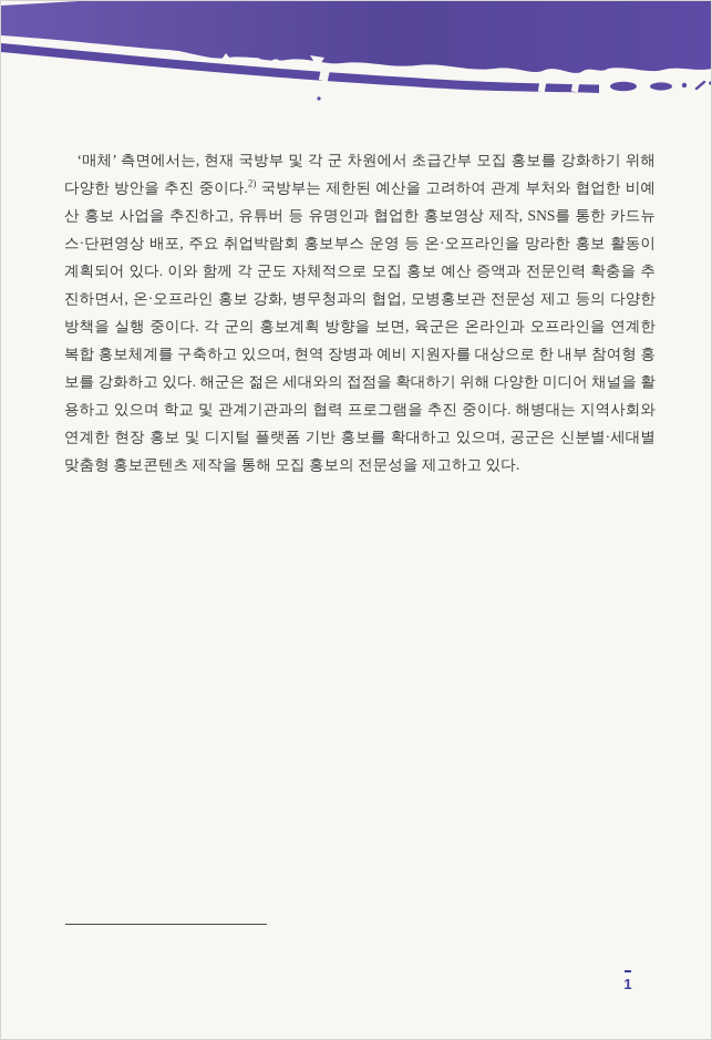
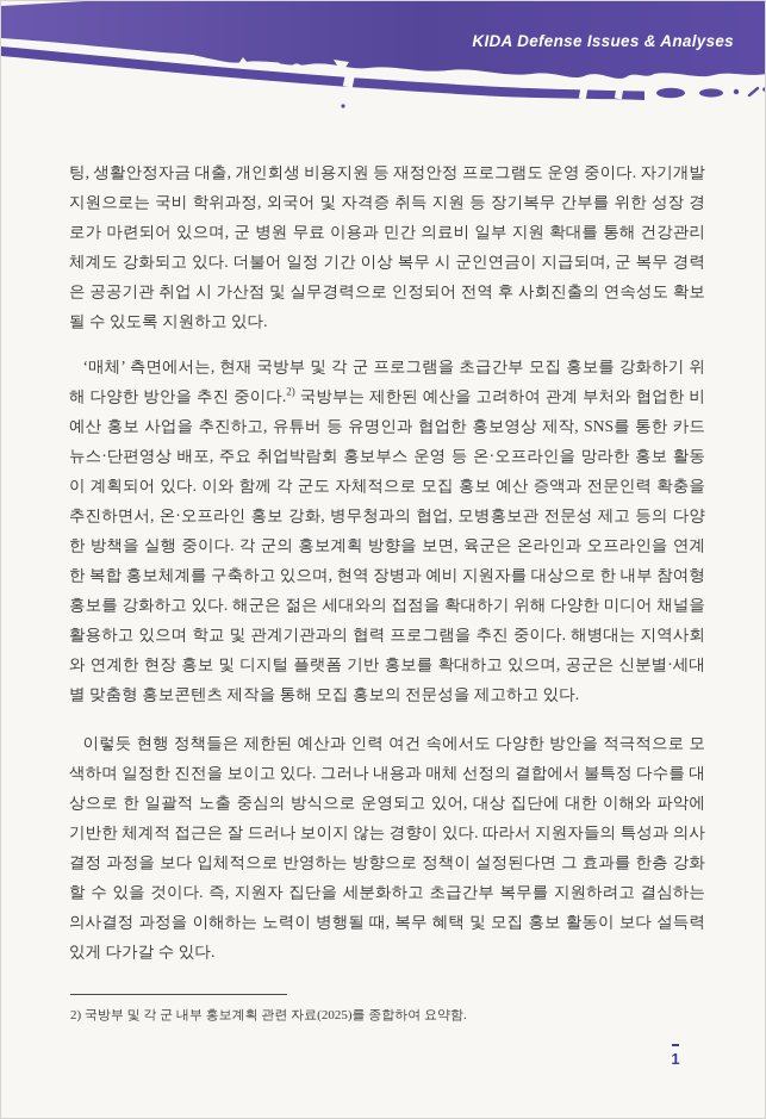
+ KIDA Defense Issues & Analyses
+ 팅, 생활안정자금 대출, 개인회생 비용지원 등 재정안정 프로그램도 운영 중이다. 자기개발 지원으로는 국비 학위과정, 외국어 및 자격증 취득 지원 등 장기복무 간부를 위한 성장 경로가 마련되어 있으며, 군 병원 무료 이용과 민간 의료비 일부 지원 확대를 통해 건강관리 체계도 강화되고 있다. 더불어 일정 기간 이상 복무 시 군인연금이 지급되며, 군 복무 경력은 공공기관 취업 시 가산점 및 실무경력으로 인정되어 전역 후 사회진출의 연속성도 확보될 수 있도록 지원하고 있다.
- ‘매체’ 측면에서는, 현재 국방부 및 각 군 차원에서 초급간부 모집 홍보를 강화하기 위해 다양한 방안을 추진 중이다.2) 국방부는 제한된 예산을 고려하여 관계 부처와 협업한 비예산 홍보 사업을 추진하고, 유튜버 등 유명인과 협업한 홍보영상 제작, SNS를 통한 카드뉴스·단편영상 배포, 주요 취업박람회 홍보부스 운영 등 온·오프라인을 망라한 홍보 활동이 계획되어 있다. 이와 함께 각 군도 자체적으로 모집 홍보 예산 증액과 전문인력 확충을 추진하면서, 온·오프라인 홍보 강화, 병무청과의 협업, 모병홍보관 전문성 제고 등의 다양한 방책을 실행 중이다. 각 군의 홍보계획 방향을 보면, 육군은 온라인과 오프라인을 연계한 복합 홍보체계를 구축하고 있으며, 현역 장병과 예비 지원자를 대상으로 한 내부 참여형 홍보를 강화하고 있다. 해군은 젊은 세대와의 접점을 확대하기 위해 다양한 미디어 채널을 활용하고 있으며 학교 및 관계기관과의 협력 프로그램을 추진 중이다. 해병대는 지역사회와 연계한 현장 홍보 및 디지털 플랫폼 기반 홍보를 확대하고 있으며, 공군은 신분별·세대별 맞춤형 홍보콘텐츠 제작을 통해 모집 홍보의 전문성을 제고하고 있다.
+ ‘매체’ 측면에서는, 현재 국방부 및 각 군 프로그램을 초급간부 모집 홍보를 강화하기 위해 다양한 방안을 추진 중이다.2) 국방부는 제한된 예산을 고려하여 관계 부처와 협업한 비예산 홍보 사업을 추진하고, 유튜버 등 유명인과 협업한 홍보영상 제작, SNS를 통한 카드뉴스·단편영상 배포, 주요 취업박람회 홍보부스 운영 등 온·오프라인을 망라한 홍보 활동이 계획되어 있다. 이와 함께 각 군도 자체적으로 모집 홍보 예산 증액과 전문인력 확충을 추진하면서, 온·오프라인 홍보 강화, 병무청과의 협업, 모병홍보관 전문성 제고 등의 다양한 방책을 실행 중이다. 각 군의 홍보계획 방향을 보면, 육군은 온라인과 오프라인을 연계한 복합 홍보체계를 구축하고 있으며, 현역 장병과 예비 지원자를 대상으로 한 내부 참여형 홍보를 강화하고 있다. 해군은 젊은 세대와의 접점을 확대하기 위해 다양한 미디어 채널을 활용하고 있으며 학교 및 관계기관과의 협력 프로그램을 추진 중이다. 해병대는 지역사회와 연계한 현장 홍보 및 디지털 플랫폼 기반 홍보를 확대하고 있으며, 공군은 신분별·세대별 맞춤형 홍보콘텐츠 제작을 통해 모집 홍보의 전문성을 제고하고 있다.
+ 이렇듯 현행 정책들은 제한된 예산과 인력 여건 속에서도 다양한 방안을 적극적으로 모색하며 일정한 진전을 보이고 있다. 그러나 내용과 매체 선정의 결합에서 불특정 다수를 대상으로 한 일괄적 노출 중심의 방식으로 운영되고 있어, 대상 집단에 대한 이해와 파악에 기반한 체계적 접근은 잘 드러나 보이지 않는 경향이 있다. 따라서 지원자들의 특성과 의사결정 과정을 보다 입체적으로 반영하는 방향으로 정책이 설정된다면 그 효과를 한층 강화할 수 있을 것이다. 즉, 지원자 집단을 세분화하고 초급간부 복무를 지원하려고 결심하는 의사결정 과정을 이해하는 노력이 병행될 때, 복무 혜택 및 모집 홍보 활동이 보다 설득력 있게 다가갈 수 있다.
+ 2) 국방부 및 각 군 내부 홍보계획 관련 자료(2025)를 종합하여 요약함.
  1
